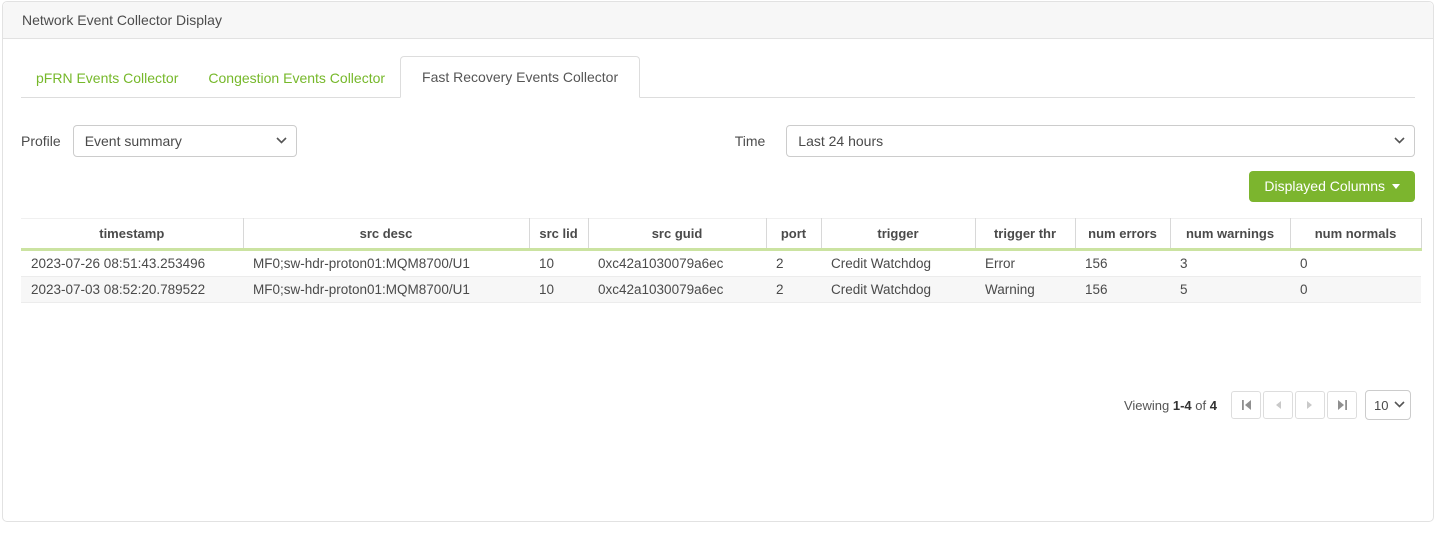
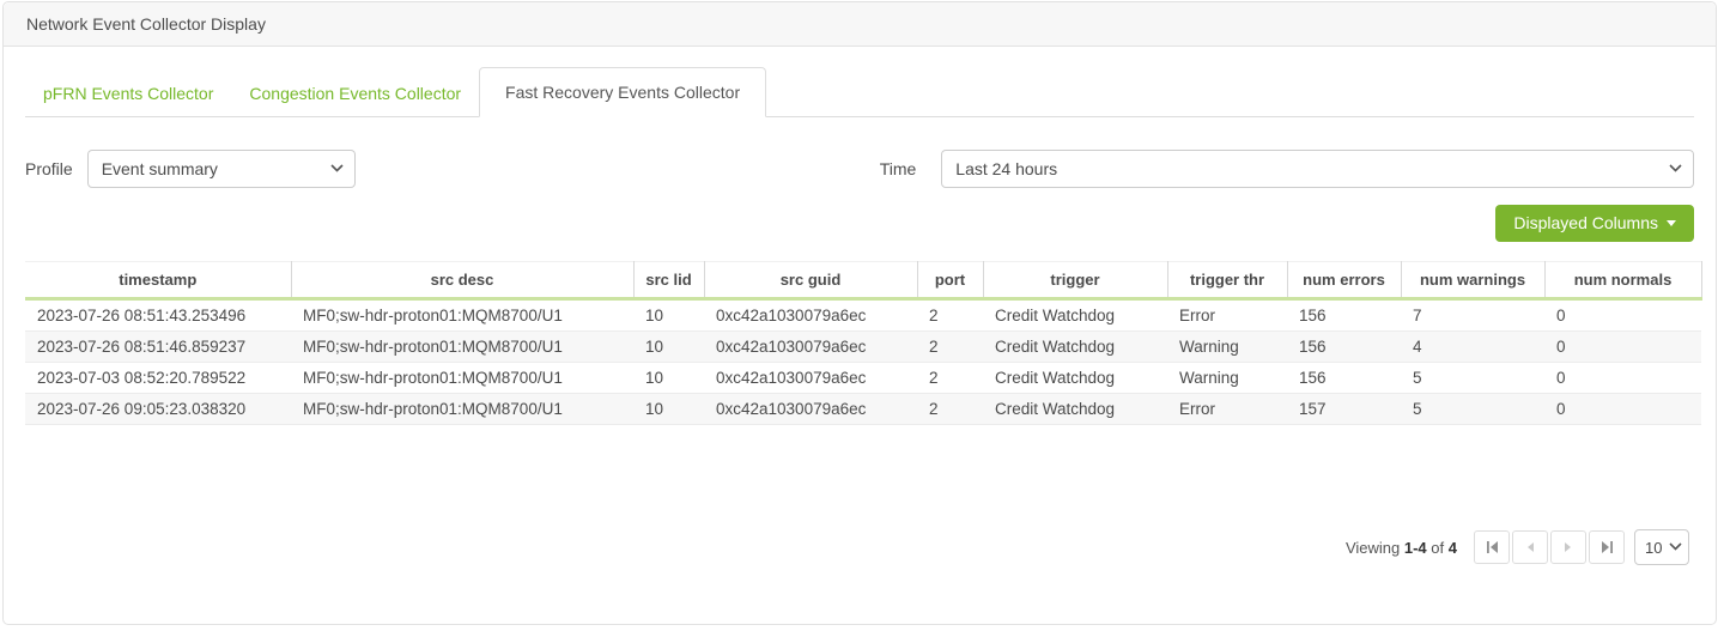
  Network Event Collector Display
  pFRN Events Collector
  Congestion Events Collector
  Fast Recovery Events Collector
  Profile
  Event summary
  Time
  Last 24 hours
  Displayed Columns
  timestamp	src desc	src lid	src guid	port	trigger	trigger thr	num errors	num warnings	num normals
- 2023-07-26 08:51:43.253496	MF0;sw-hdr-proton01:MQM8700/U1	10	0xc42a1030079a6ec	2	Credit Watchdog	Error	156	3	0
+ 2023-07-26 08:51:43.253496	MF0;sw-hdr-proton01:MQM8700/U1	10	0xc42a1030079a6ec	2	Credit Watchdog	Error	156	7	0
+ 2023-07-26 08:51:46.859237	MF0;sw-hdr-proton01:MQM8700/U1	10	0xc42a1030079a6ec	2	Credit Watchdog	Warning	156	4	0
  2023-07-03 08:52:20.789522	MF0;sw-hdr-proton01:MQM8700/U1	10	0xc42a1030079a6ec	2	Credit Watchdog	Warning	156	5	0
+ 2023-07-26 09:05:23.038320	MF0;sw-hdr-proton01:MQM8700/U1	10	0xc42a1030079a6ec	2	Credit Watchdog	Error	157	5	0
  Viewing 1-4 of 4
  10
